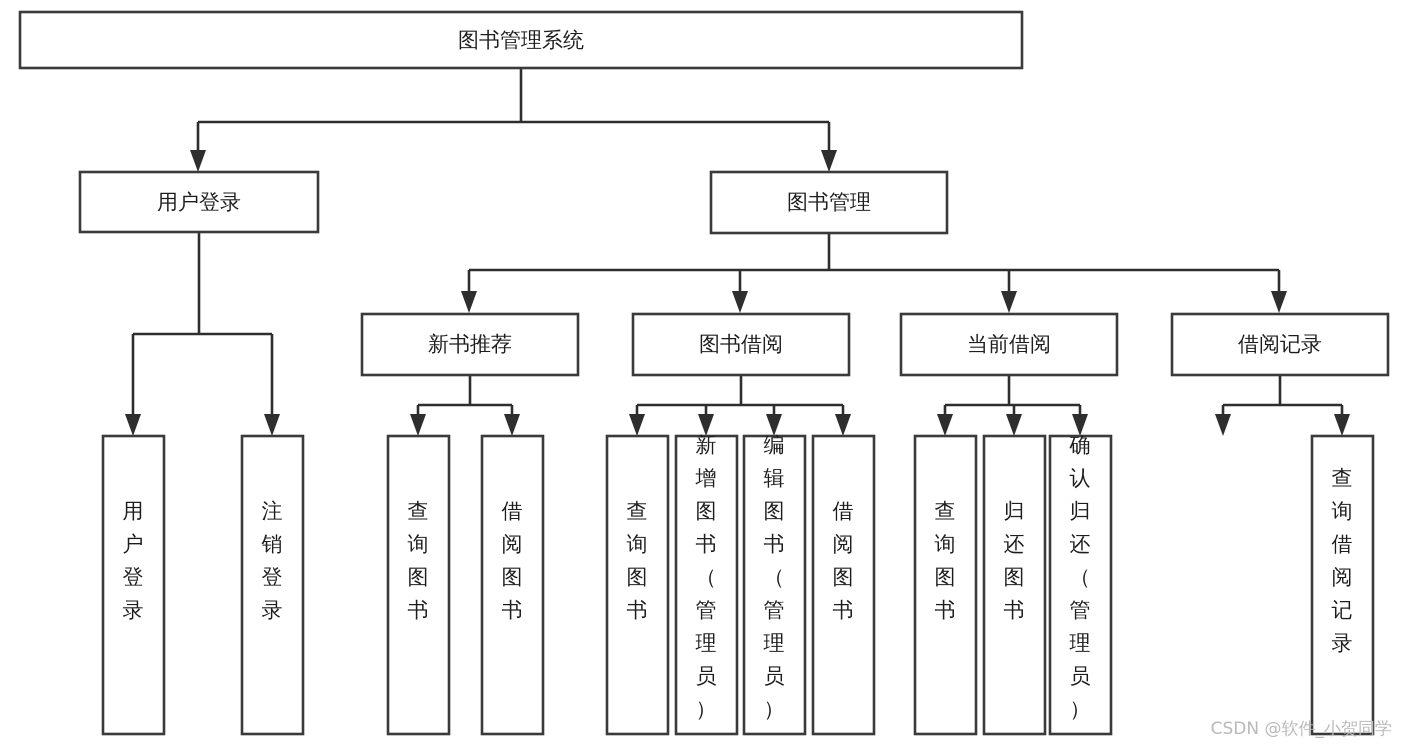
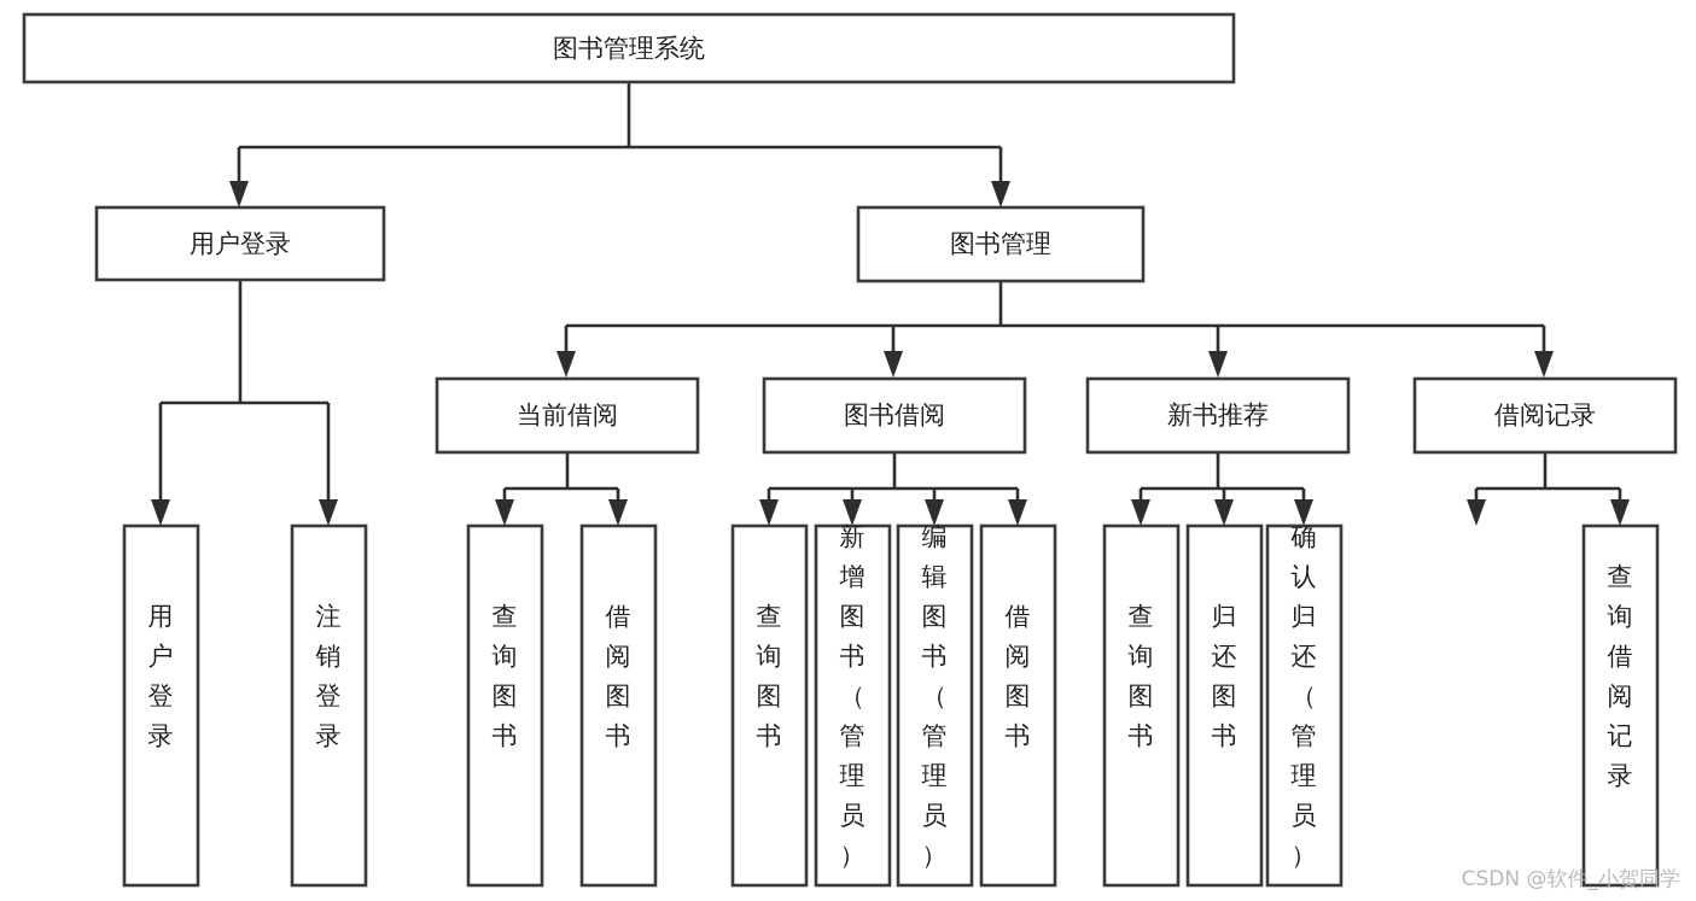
  图书管理系统
  用户登录
  图书管理
- 新书推荐
+ 当前借阅
  图书借阅
- 当前借阅
+ 新书推荐
  借阅记录
  用户登录
  注销登录
  查询图书
  借阅图书
  查询图书
  新增图书（管理员）
  编辑图书（管理员）
  借阅图书
  查询图书
  归还图书
  确认归还（管理员）
  查询借阅记录
  CSDN @软件_小贺同学
